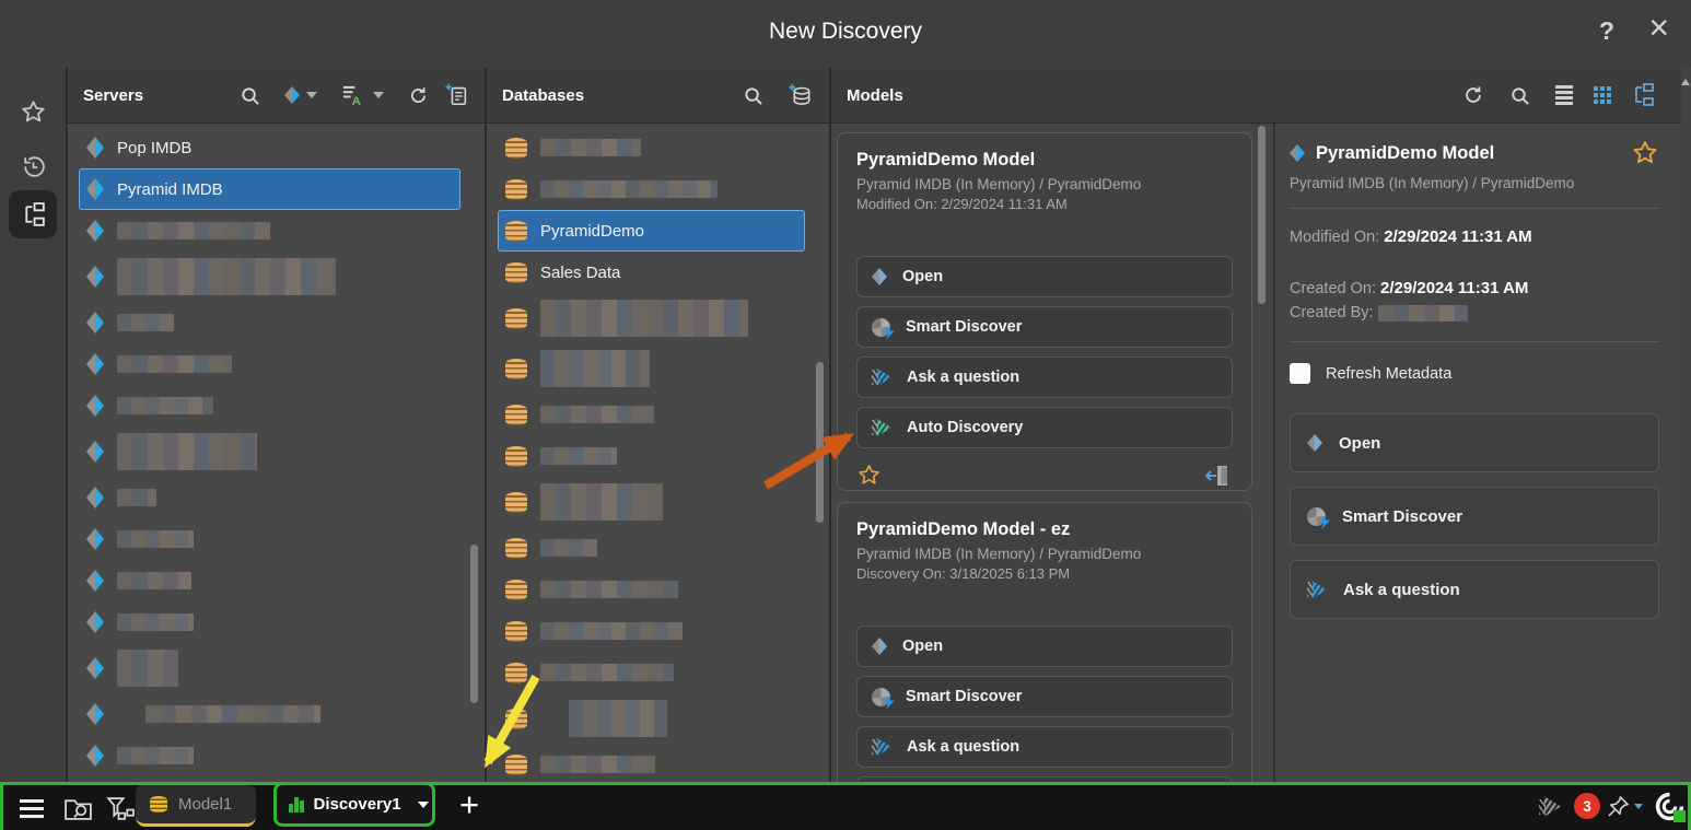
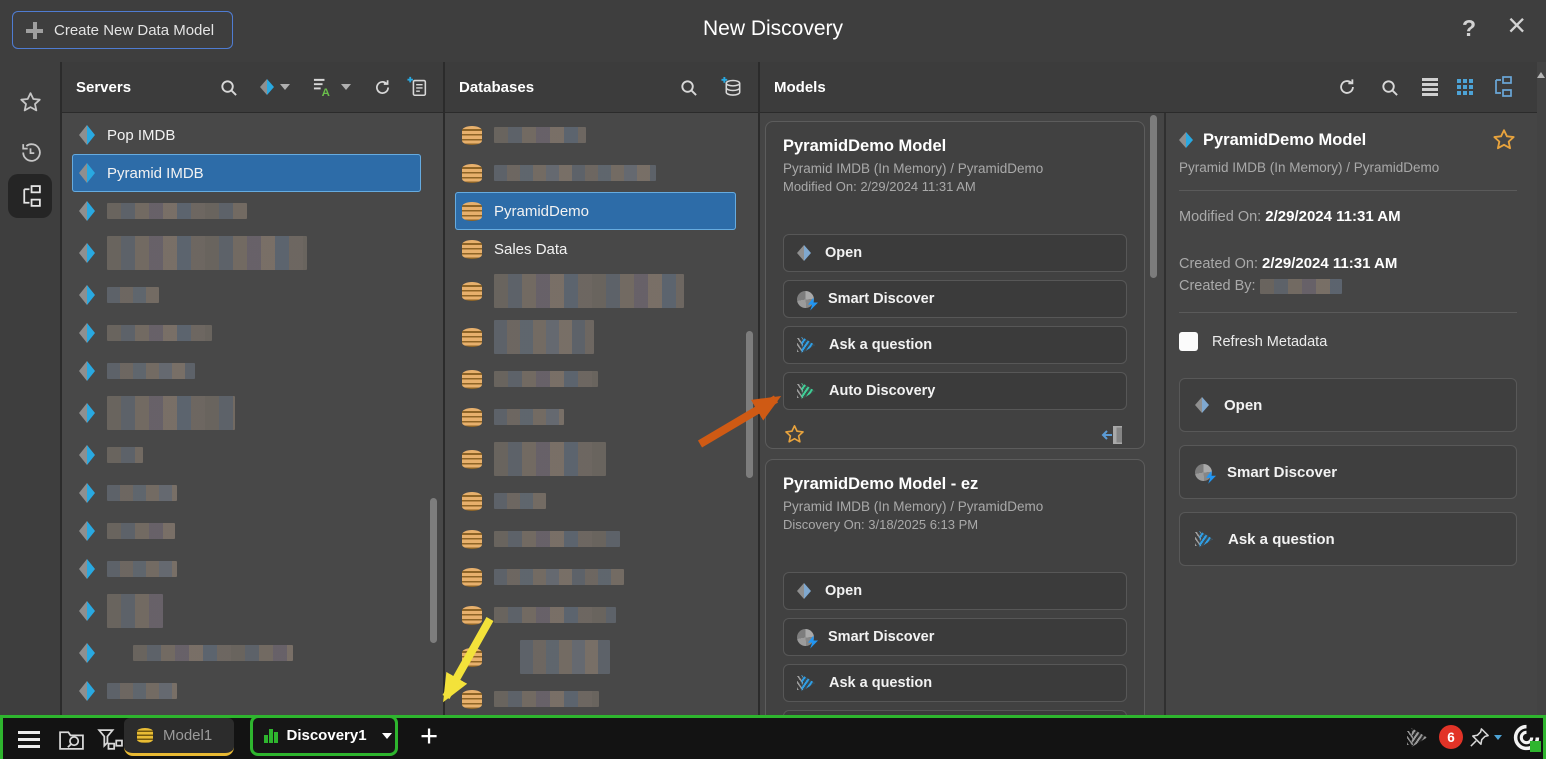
+ Create New Data Model
  New Discovery
  ?
  ×
  Servers
  Pop IMDB
  Pyramid IMDB
  Databases
  PyramidDemo
  Sales Data
  Models
  PyramidDemo Model
  Pyramid IMDB (In Memory) / PyramidDemo
  Modified On: 2/29/2024 11:31 AM
  Open
  Smart Discover
  Ask a question
  Auto Discovery
  PyramidDemo Model - ez
  Pyramid IMDB (In Memory) / PyramidDemo
  Discovery On: 3/18/2025 6:13 PM
  Open
  Smart Discover
  Ask a question
  PyramidDemo Model
  Pyramid IMDB (In Memory) / PyramidDemo
  Modified On: 2/29/2024 11:31 AM
  Created On: 2/29/2024 11:31 AM
  Created By:
  Refresh Metadata
  Open
  Smart Discover
  Ask a question
  Model1
  Discovery1
  +
- 3
+ 6
